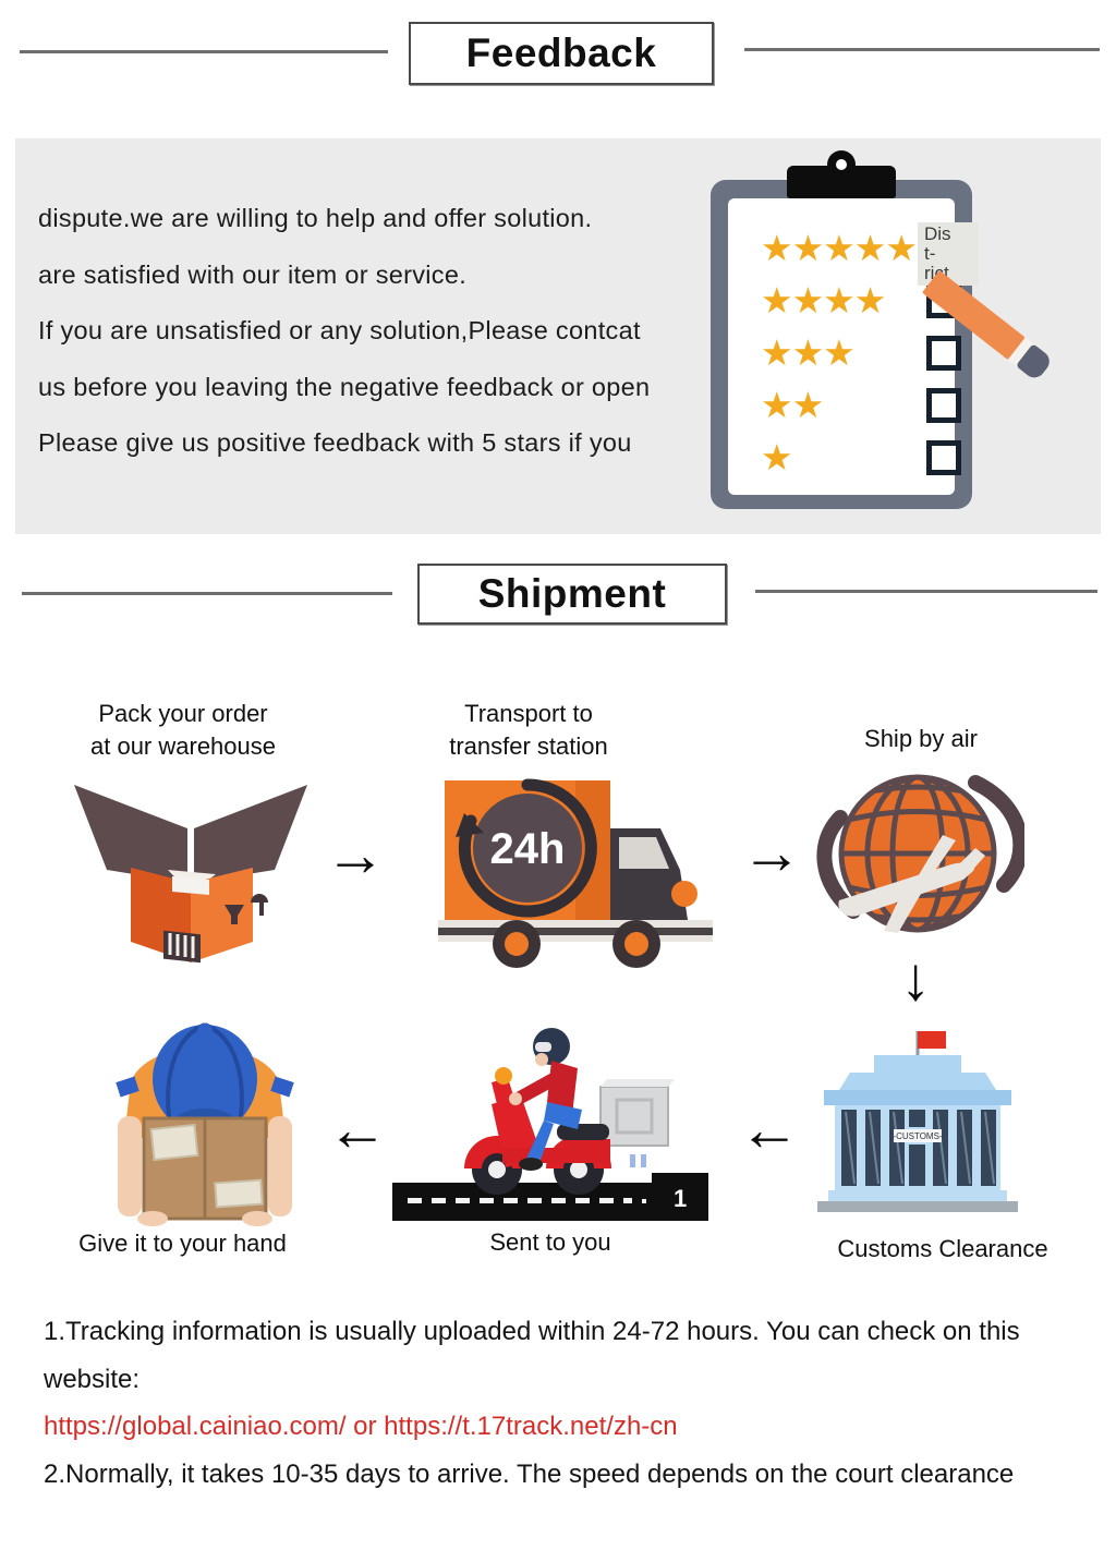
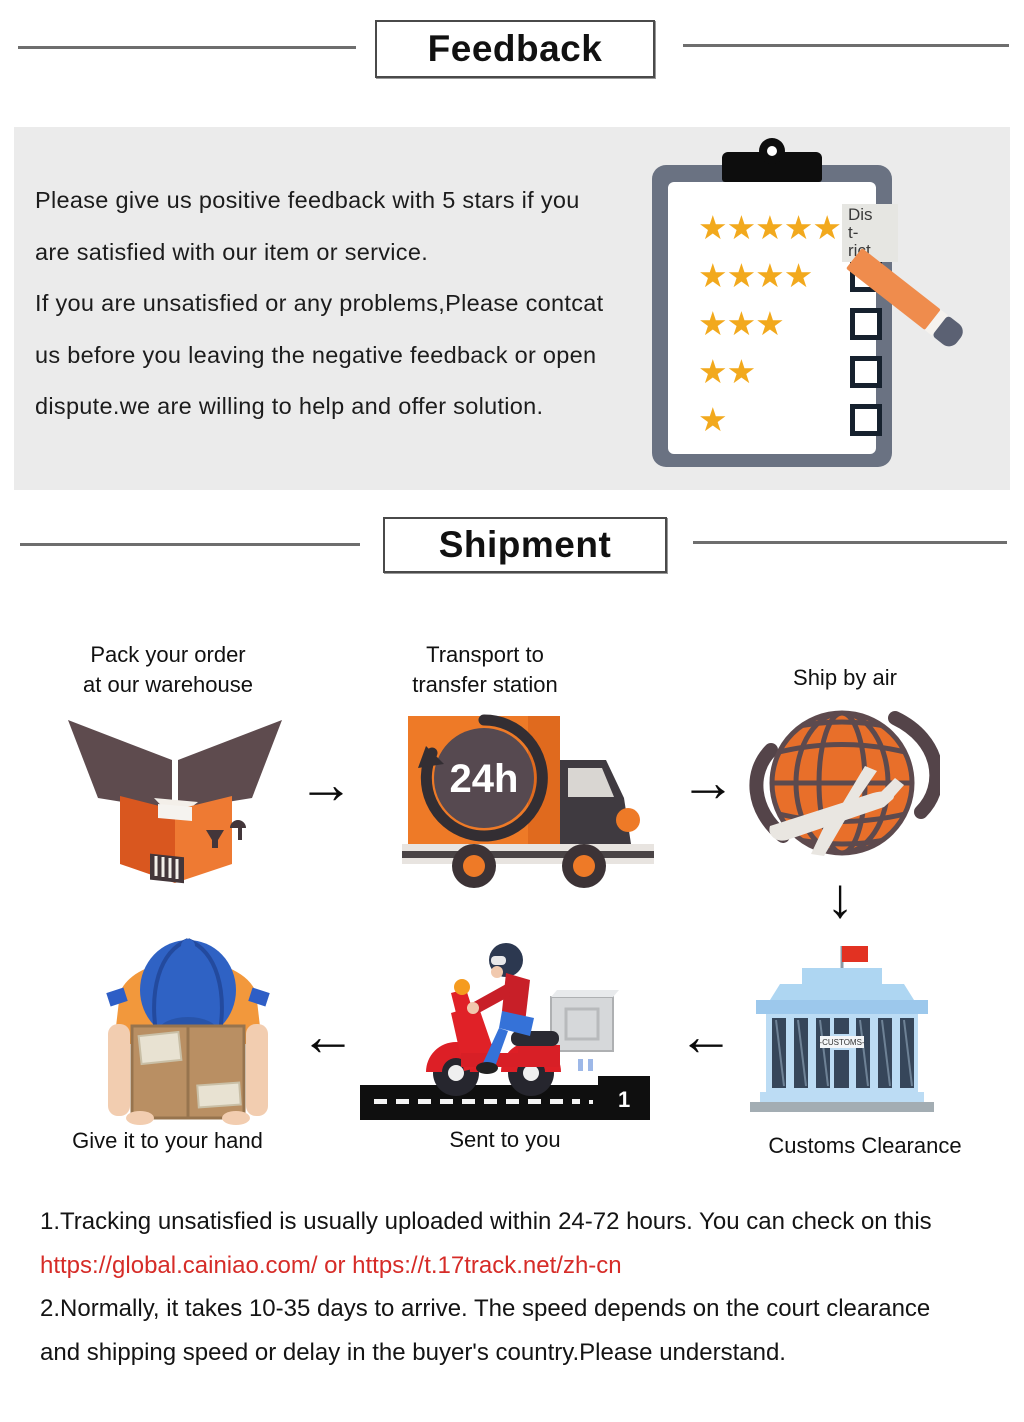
  Feedback
- dispute.we are willing to help and offer solution.
+ Please give us positive feedback with 5 stars if you
  are satisfied with our item or service.
- If you are unsatisfied or any solution,Please contcat
+ If you are unsatisfied or any problems,Please contcat
  us before you leaving the negative feedback or open
- Please give us positive feedback with 5 stars if you
+ dispute.we are willing to help and offer solution.
  ★★★★★
  ★★★★
  ★★★
  ★★
  ★
  Dis
  t-
  rit
  Shipment
  Pack your order
  at our warehouse
  Transport to
  transfer station
  Ship by air
  →
  24h
  →
  ↓
  ←
  1
  ←
  -CUSTOMS-
  Give it to your hand
  Sent to you
  Customs Clearance
- 1.Tracking information is usually uploaded within 24-72 hours. You can check on this
+ 1.Tracking unsatisfied is usually uploaded within 24-72 hours. You can check on this
- website:
  https://global.cainiao.com/ or https://t.17track.net/zh-cn
  2.Normally, it takes 10-35 days to arrive. The speed depends on the court clearance
+ and shipping speed or delay in the buyer's country.Please understand.
